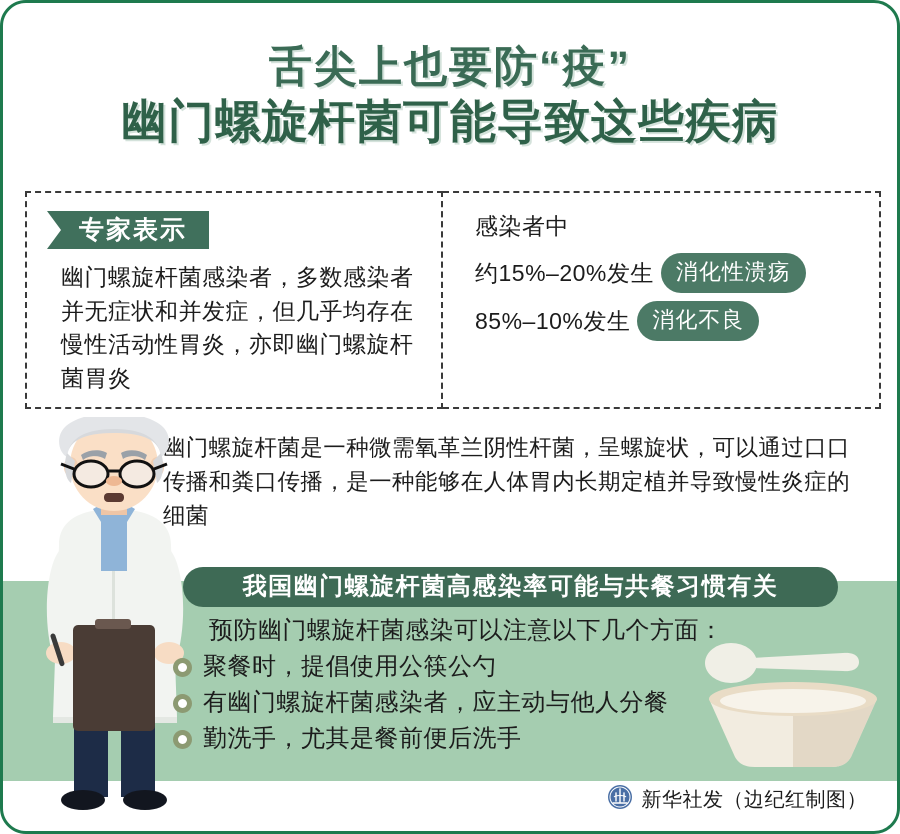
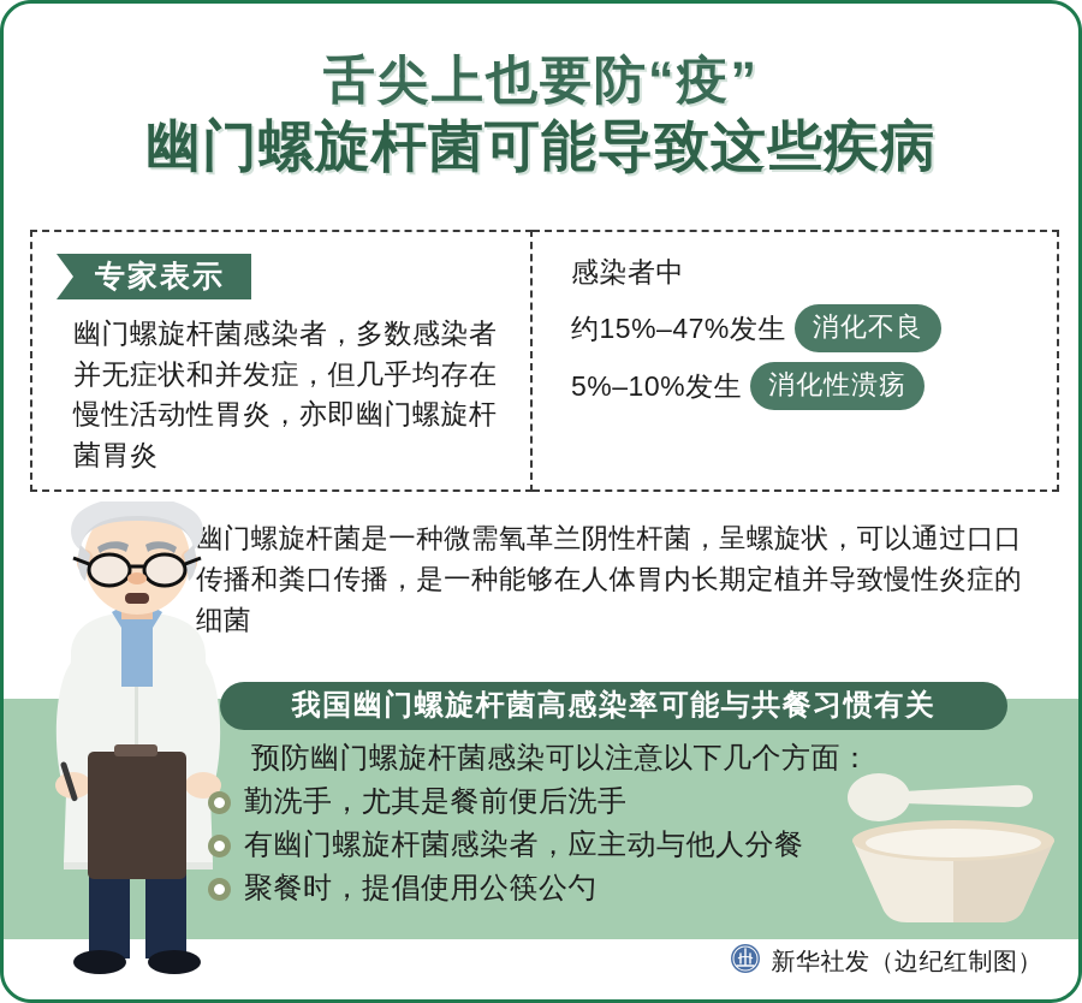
  舌尖上也要防“疫”
  幽门螺旋杆菌可能导致这些疾病
  专家表示
  幽门螺旋杆菌感染者，多数感染者并无症状和并发症，但几乎均存在慢性活动性胃炎，亦即幽门螺旋杆菌胃炎
  感染者中
- 约15%–20%发生
+ 约15%–47%发生
- 消化性溃疡
+ 消化不良
- 85%–10%发生
+ 5%–10%发生
- 消化不良
+ 消化性溃疡
  幽门螺旋杆菌是一种微需氧革兰阴性杆菌，呈螺旋状，可以通过口口传播和粪口传播，是一种能够在人体胃内长期定植并导致慢性炎症的细菌
  我国幽门螺旋杆菌高感染率可能与共餐习惯有关
  预防幽门螺旋杆菌感染可以注意以下几个方面：
- 聚餐时，提倡使用公筷公勺
+ 勤洗手，尤其是餐前便后洗手
  有幽门螺旋杆菌感染者，应主动与他人分餐
- 勤洗手，尤其是餐前便后洗手
+ 聚餐时，提倡使用公筷公勺
  新华社发（边纪红制图）
